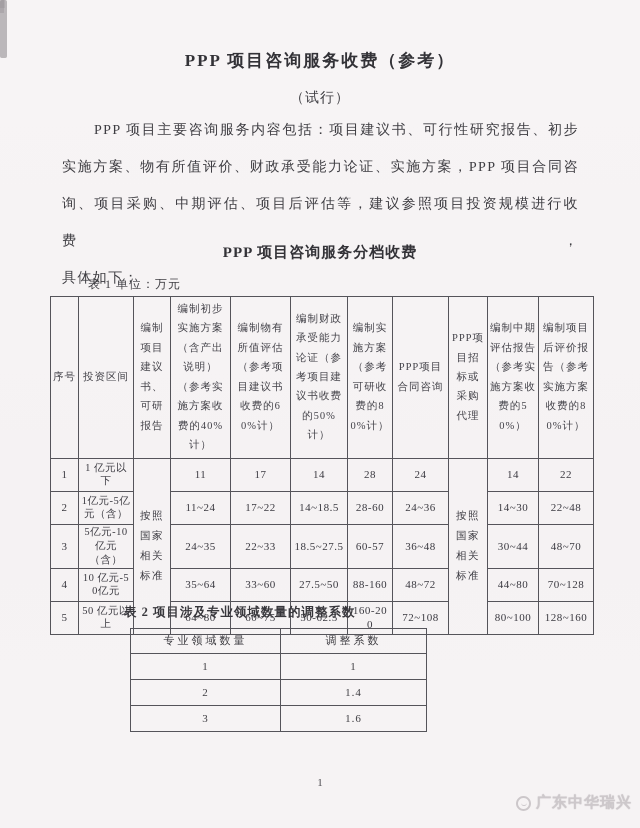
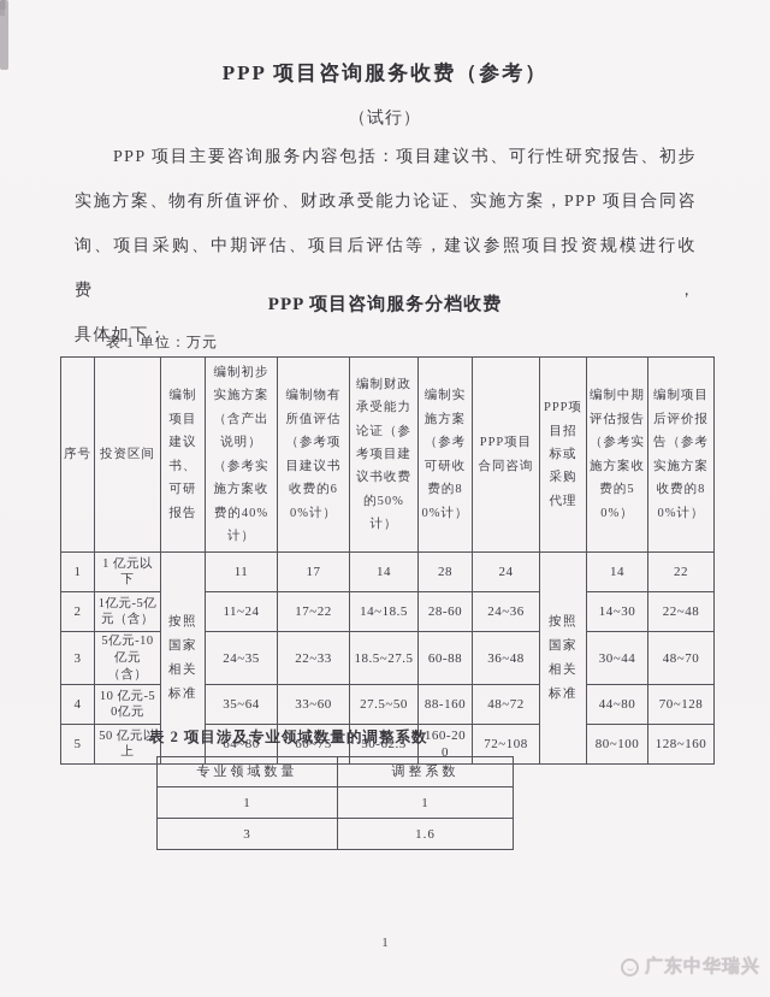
  PPP 项目咨询服务收费（参考）
  （试行）
  PPP 项目主要咨询服务内容包括：项目建议书、可行性研究报告、初步
  实施方案、物有所值评价、财政承受能力论证、实施方案，PPP 项目合同咨
  询、项目采购、中期评估、项目后评估等，建议参照项目投资规模进行收费，
  具体如下：
  PPP 项目咨询服务分档收费
  表 1 单位：万元
  序号	投资区间	编制项目建议书、可研报告	编制初步实施方案（含产出说明）（参考实施方案收费的40%计）	编制物有所值评估（参考项目建议书收费的60%计）	编制财政承受能力论证（参考项目建议书收费的50%计）	编制实施方案（参考可研收费的80%计）	PPP项目合同咨询	PPP项目招标或采购代理	编制中期评估报告（参考实施方案收费的50%）	编制项目后评价报告（参考实施方案收费的80%计）
  1	1 亿元以下	按照国家相关标准	11	17	14	28	24	按照国家相关标准	14	22
  2	1亿元-5亿元（含）	11~24	17~22	14~18.5	28-60	24~36	14~30	22~48
- 3	5亿元-10亿元（含）	24~35	22~33	18.5~27.5	60-57	36~48	30~44	48~70
+ 3	5亿元-10亿元（含）	24~35	22~33	18.5~27.5	60-88	36~48	30~44	48~70
  4	10 亿元-50亿元	35~64	33~60	27.5~50	88-160	48~72	44~80	70~128
  5	50 亿元以上	64~80	60~75	50-62.5	160-200	72~108	80~100	128~160
  表 2 项目涉及专业领域数量的调整系数
  专业领域数量	调整系数
  1	1
- 2	1.4
  3	1.6
  1
  广东中华瑞兴
